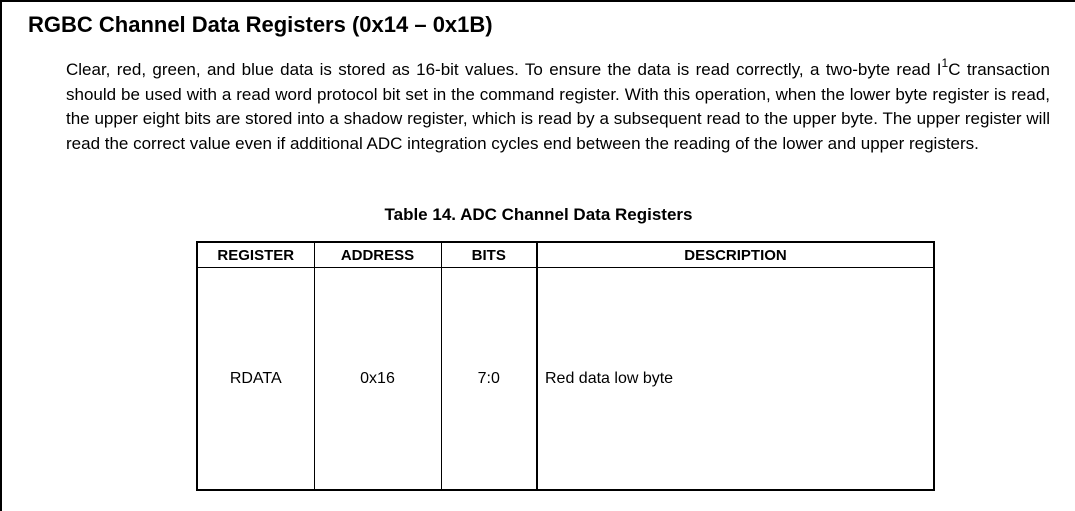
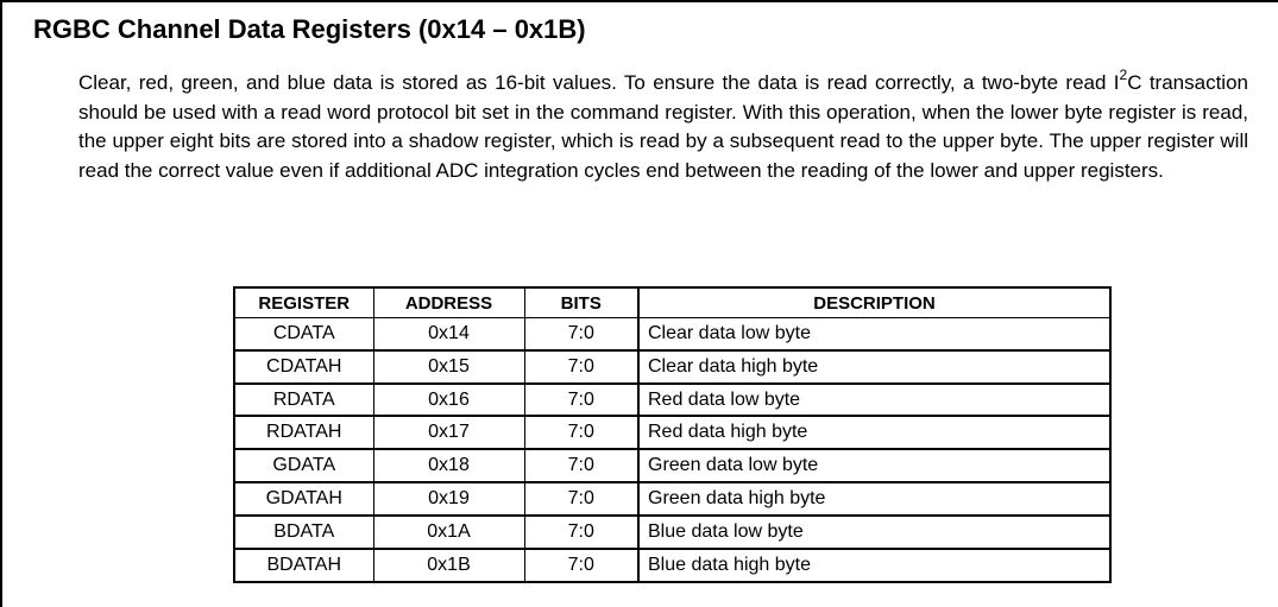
  RGBC Channel Data Registers (0x14 – 0x1B)
- Clear, red, green, and blue data is stored as 16-bit values. To ensure the data is read correctly, a two-byte read I1C transaction should be used with a read word protocol bit set in the command register. With this operation, when the lower byte register is read, the upper eight bits are stored into a shadow register, which is read by a subsequent read to the upper byte. The upper register will read the correct value even if additional ADC integration cycles end between the reading of the lower and upper registers.
+ Clear, red, green, and blue data is stored as 16-bit values. To ensure the data is read correctly, a two-byte read I2C transaction should be used with a read word protocol bit set in the command register. With this operation, when the lower byte register is read, the upper eight bits are stored into a shadow register, which is read by a subsequent read to the upper byte. The upper register will read the correct value even if additional ADC integration cycles end between the reading of the lower and upper registers.
- Table 14. ADC Channel Data Registers
  REGISTER	ADDRESS	BITS	DESCRIPTION
+ CDATA	0x14	7:0	Clear data low byte
+ CDATAH	0x15	7:0	Clear data high byte
  RDATA	0x16	7:0	Red data low byte
+ RDATAH	0x17	7:0	Red data high byte
+ GDATA	0x18	7:0	Green data low byte
+ GDATAH	0x19	7:0	Green data high byte
+ BDATA	0x1A	7:0	Blue data low byte
+ BDATAH	0x1B	7:0	Blue data high byte
